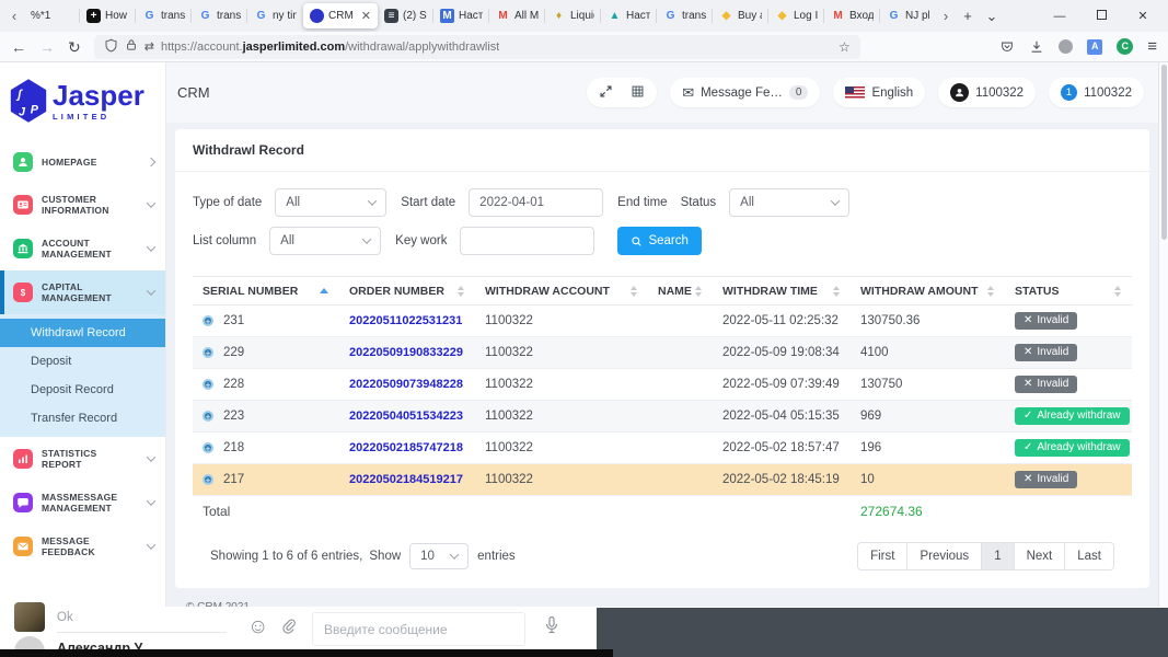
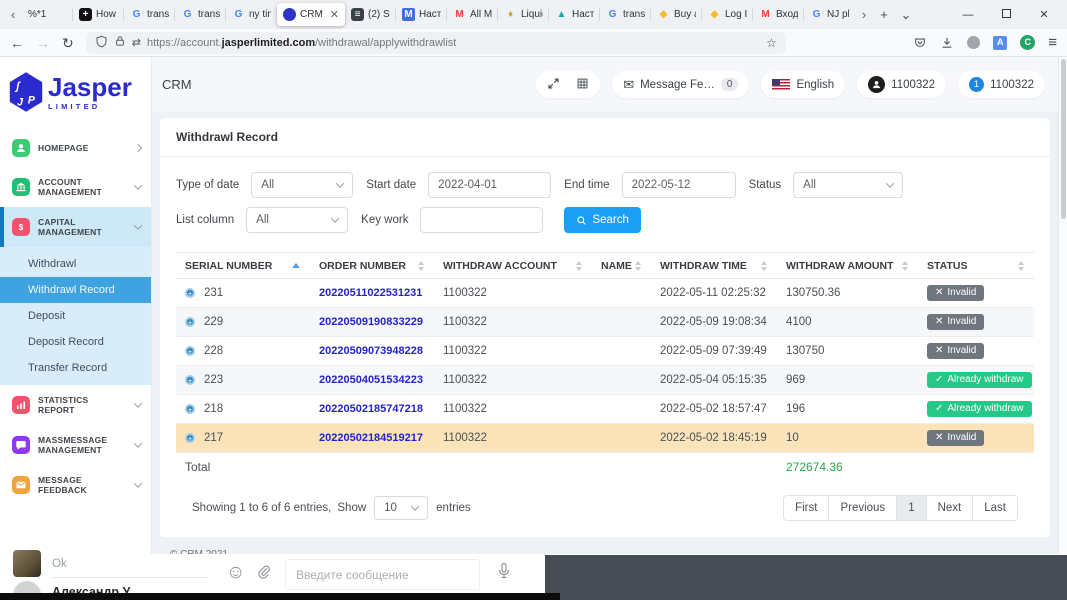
  Ok
  Александр У
  ☺
  Введите сообщение
  ‹
  %*1
  +
  How
  G
  trans
  G
  trans
  G
  ny ti
  CRM
  ✕
  ≡
  М
  Наст
  M
  All M
  ♦
  Liqui
  ▲
  Наст
  G
  trans
  ◆
  Buy
  ◆
  Log I
  M
  Вход
  G
  NJ p
  ›
  +
  ⌄
  —
  ✕
  ←
  →
  ↻
  ⇄
  https://account.jasperlimited.com/withdrawal/applywithdrawlist
  ☆
  A
  C
  ≡
  ʃ
  J
  P
  Jasper
  LIMITED
  HOMEPAGE
- CUSTOMER INFORMATION
  ACCOUNT MANAGEMENT
  $
  CAPITAL MANAGEMENT
+ Withdrawl
  Withdrawl Record
  Deposit
  Deposit Record
  Transfer Record
  STATISTICS REPORT
  MASSMESSAGE MANAGEMENT
  MESSAGE FEEDBACK
  CRM
  ✉
  Message Fe…
  0
  English
  1100322
  1
  1100322
  Withdrawl Record
  Type of date
  All
  Start date
  2022-04-01
  End time
+ 2022-05-12
  Status
  All
  List column
  All
  Key work
  Search
  SERIAL NUMBER
  ORDER NUMBER
  WITHDRAW ACCOUNT
  NAME
  WITHDRAW TIME
  WITHDRAW AMOUNT
  STATUS
  +
  231
  20220511022531231
  1100322
  2022-05-11 02:25:32
  130750.36
  ✕
  Invalid
  +
  229
  20220509190833229
  1100322
  2022-05-09 19:08:34
  4100
  ✕
  Invalid
  +
  228
  20220509073948228
  1100322
  2022-05-09 07:39:49
  130750
  ✕
  Invalid
  +
  223
  20220504051534223
  1100322
  2022-05-04 05:15:35
  969
  ✓
  Already withdraw
  +
  218
  20220502185747218
  1100322
  2022-05-02 18:57:47
  196
  ✓
  Already withdraw
  +
  217
  20220502184519217
  1100322
  2022-05-02 18:45:19
  10
  ✕
  Invalid
  Total
  272674.36
  Showing 1 to 6 of 6 entries,
  Show
  10
  entries
  First
  Previous
  1
  Next
  Last
